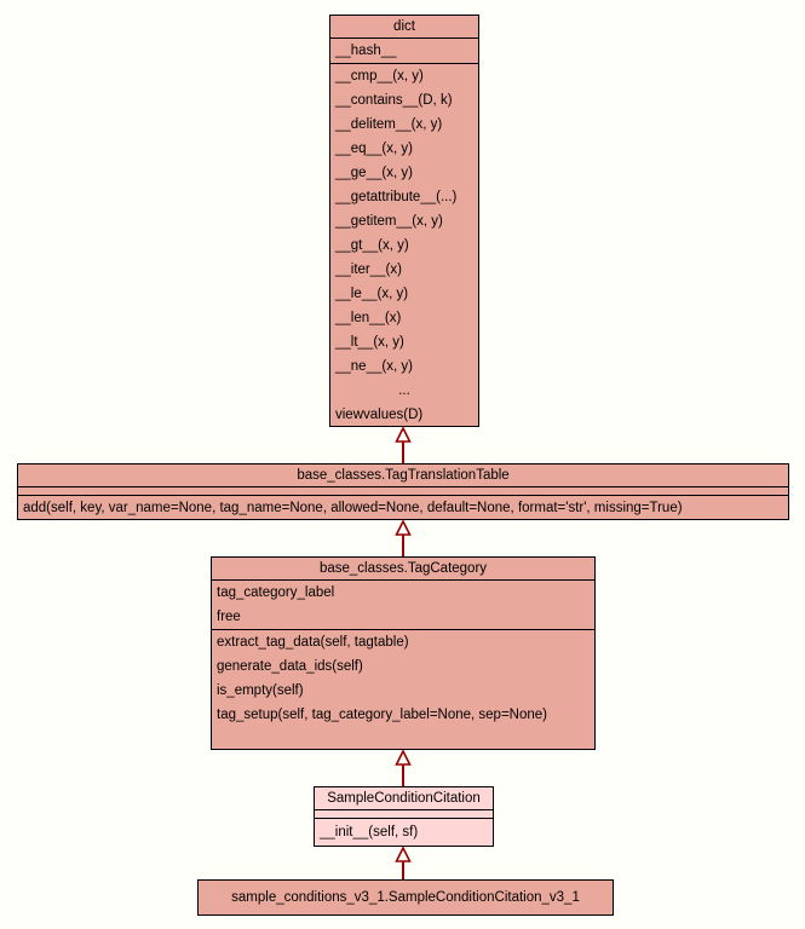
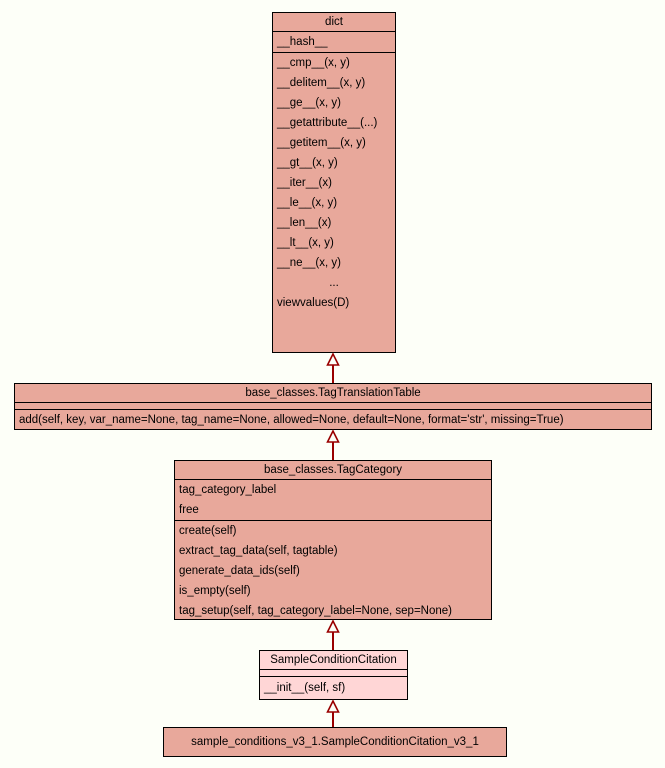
  dict
  __hash__
  __cmp__(x, y)
- __contains__(D, k)
  __delitem__(x, y)
- __eq__(x, y)
  __ge__(x, y)
  __getattribute__(...)
  __getitem__(x, y)
  __gt__(x, y)
  __iter__(x)
  __le__(x, y)
  __len__(x)
  __lt__(x, y)
  __ne__(x, y)
  ...
  viewvalues(D)
  base_classes.TagTranslationTable
  add(self, key, var_name=None, tag_name=None, allowed=None, default=None, format='str', missing=True)
  base_classes.TagCategory
  tag_category_label
  free
+ create(self)
  extract_tag_data(self, tagtable)
  generate_data_ids(self)
  is_empty(self)
  tag_setup(self, tag_category_label=None, sep=None)
  SampleConditionCitation
  __init__(self, sf)
  sample_conditions_v3_1.SampleConditionCitation_v3_1
